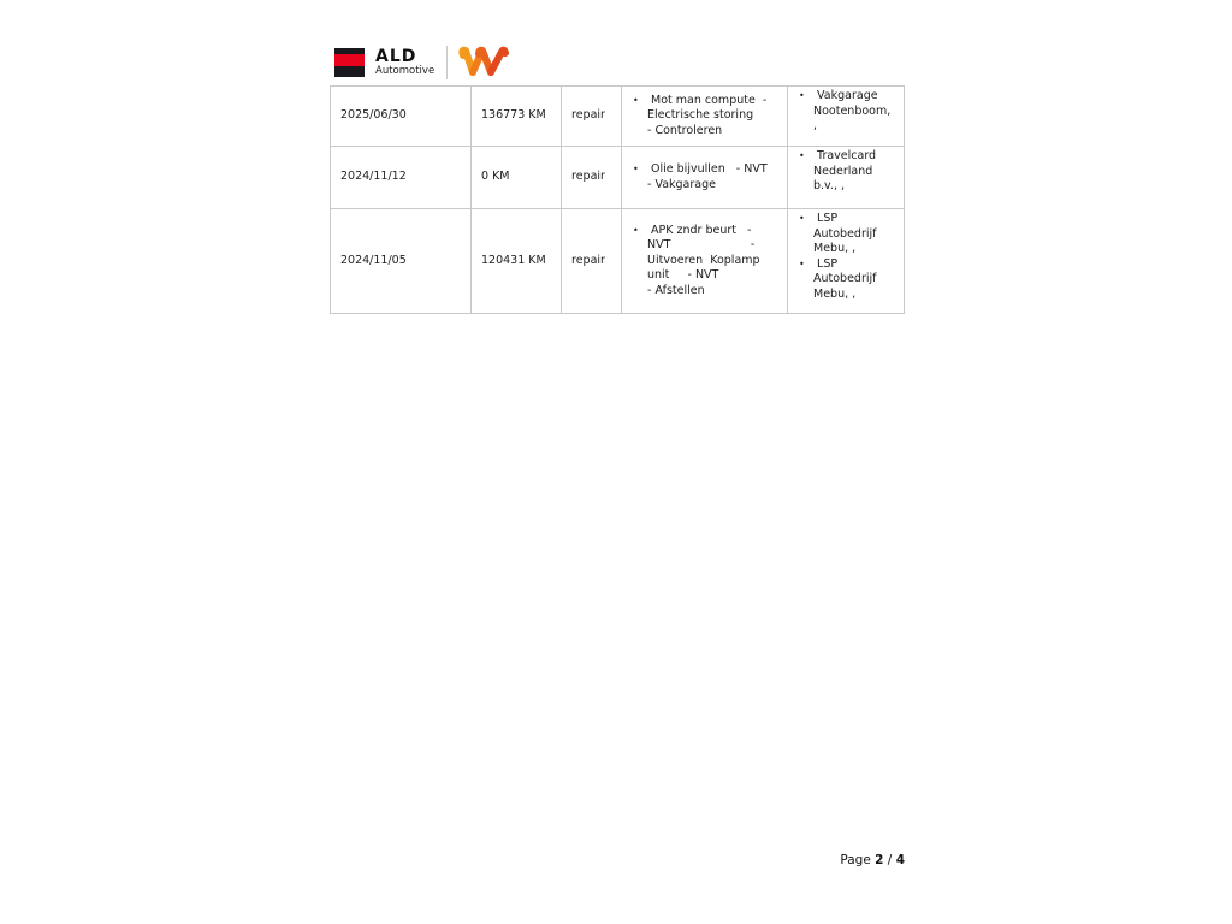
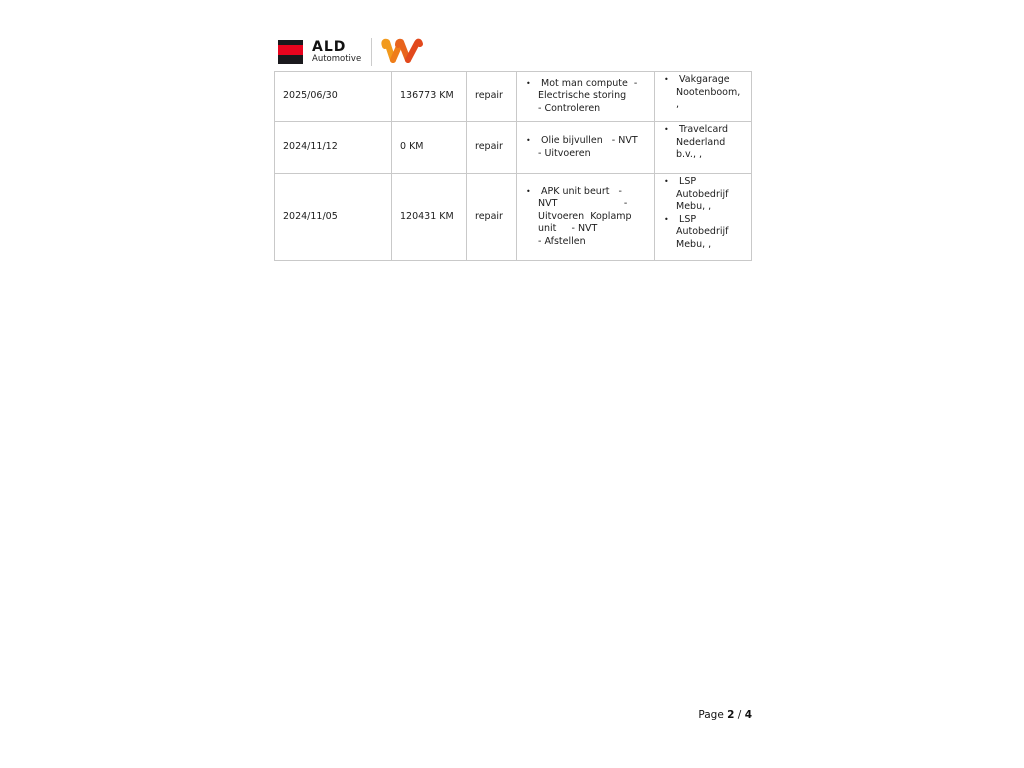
  ALD
  Automotive
  2025/06/30	136773 KM	repair	• Mot man compute - Electrische storing - Controleren	• Vakgarage Nootenboom, ,
- 2024/11/12	0 KM	repair	• Olie bijvullen - NVT - Vakgarage	• Travelcard Nederland b.v., ,
+ 2024/11/12	0 KM	repair	• Olie bijvullen - NVT - Uitvoeren	• Travelcard Nederland b.v., ,
- 2024/11/05	120431 KM	repair	• APK zndr beurt - NVT - Uitvoeren Koplamp unit - NVT - Afstellen	• LSP Autobedrijf Mebu, ,• LSP Autobedrijf Mebu, ,
+ 2024/11/05	120431 KM	repair	• APK unit beurt - NVT - Uitvoeren Koplamp unit - NVT - Afstellen	• LSP Autobedrijf Mebu, ,• LSP Autobedrijf Mebu, ,
  Page 2 / 4
